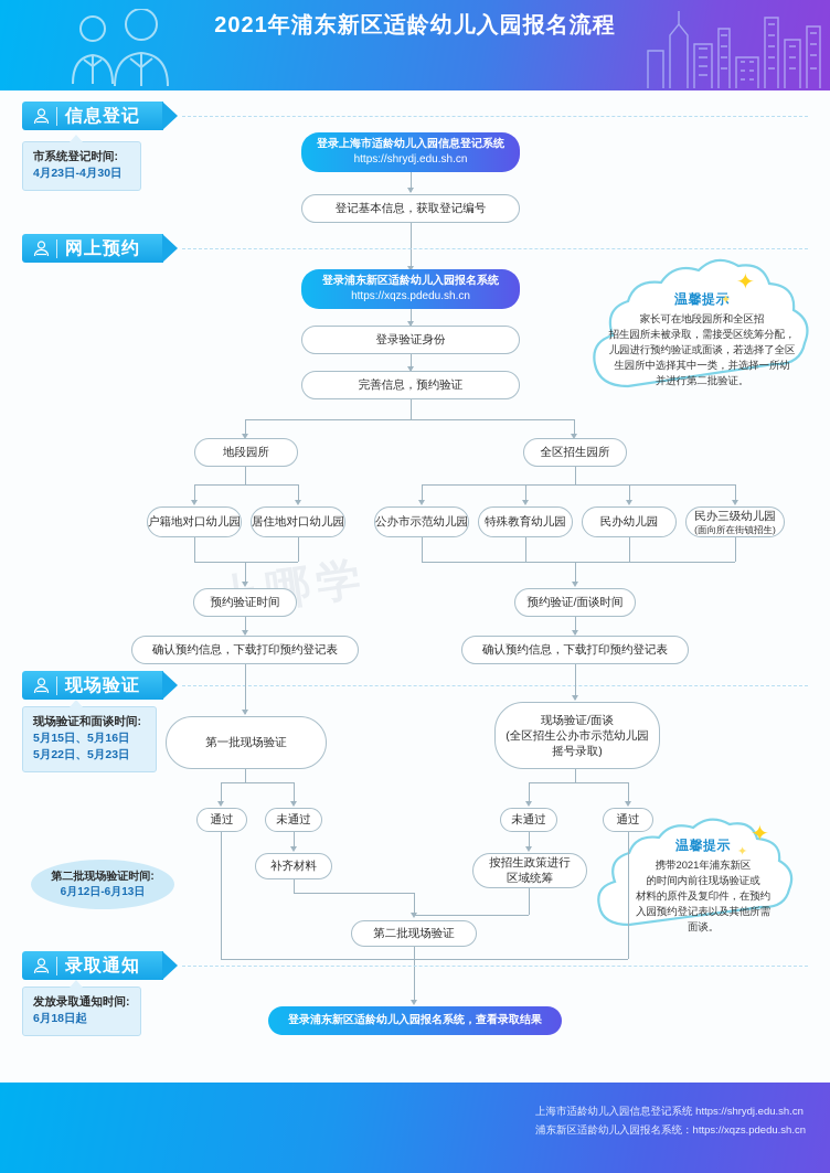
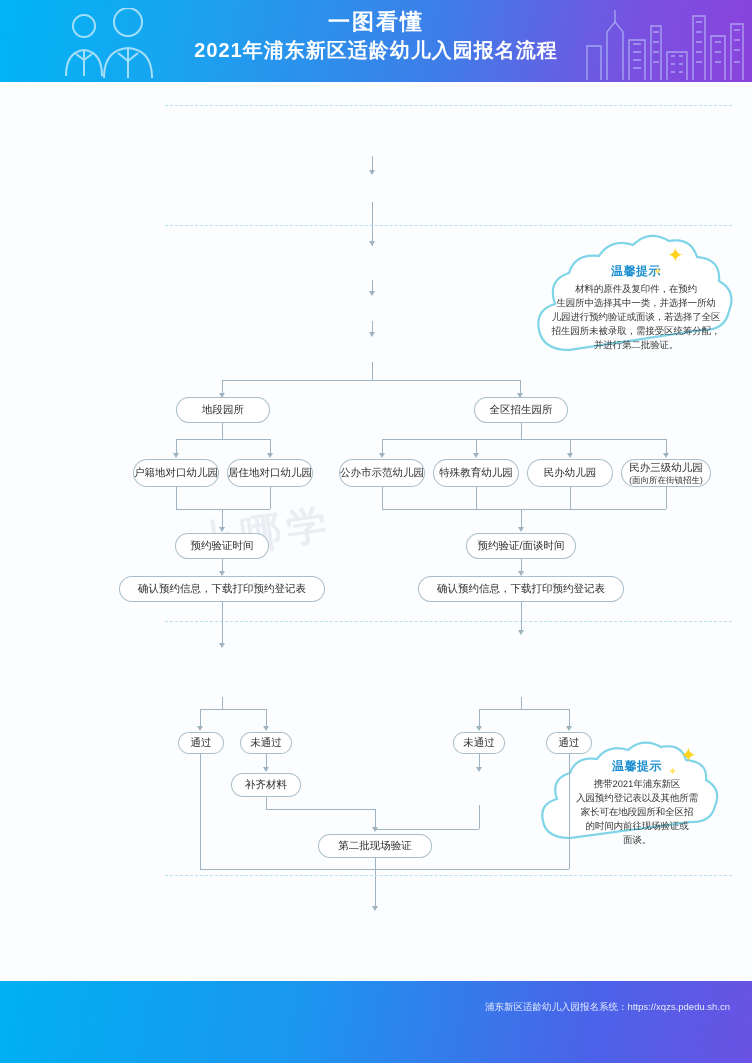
+ 一图看懂
  2021年浦东新区适龄幼儿入园报名流程
- 信息登记
- 市系统登记时间:
- 4月23日-4月30日
- 登录上海市适龄幼儿入园信息登记系统
- https://shrydj.edu.sh.cn
- 登记基本信息，获取登记编号
- 网上预约
- 登录浦东新区适龄幼儿入园报名系统
- https://xqzs.pdedu.sh.cn
- 登录验证身份
- 完善信息，预约验证
  温馨提示
- 家长可在地段园所和全区招
+ 材料的原件及复印件，在预约
- 招生园所未被录取，需接受区统筹分配，
+ 生园所中选择其中一类，并选择一所幼
  儿园进行预约验证或面谈，若选择了全区
- 生园所中选择其中一类，并选择一所幼
+ 招生园所未被录取，需接受区统筹分配，
  并进行第二批验证。
  ✦
  ✦
  地段园所
  全区招生园所
  户籍地对口幼儿园
  居住地对口幼儿园
  公办市示范幼儿园
  特殊教育幼儿园
  民办幼儿园
  民办三级幼儿园
  (面向所在街镇招生)
  预约验证时间
  预约验证/面谈时间
  确认预约信息，下载打印预约登记表
  确认预约信息，下载打印预约登记表
- 现场验证
- 现场验证和面谈时间:
- 5月15日、5月16日
- 5月22日、5月23日
- 第一批现场验证
- 现场验证/面谈
- (全区招生公办市示范幼儿园
- 摇号录取)
  通过
  未通过
  未通过
  通过
  补齐材料
- 按招生政策进行
- 区域统筹
- 第二批现场验证时间:
- 6月12日-6月13日
  温馨提示
  携带2021年浦东新区
- 的时间内前往现场验证或
+ 入园预约登记表以及其他所需
- 材料的原件及复印件，在预约
+ 家长可在地段园所和全区招
- 入园预约登记表以及其他所需
+ 的时间内前往现场验证或
  面谈。
  ✦
  ✦
  第二批现场验证
- 录取通知
- 发放录取通知时间:
- 6月18日起
- 登录浦东新区适龄幼儿入园报名系统，查看录取结果
- 上海市适龄幼儿入园信息登记系统 https://shrydj.edu.sh.cn
  浦东新区适龄幼儿入园报名系统：https://xqzs.pdedu.sh.cn
